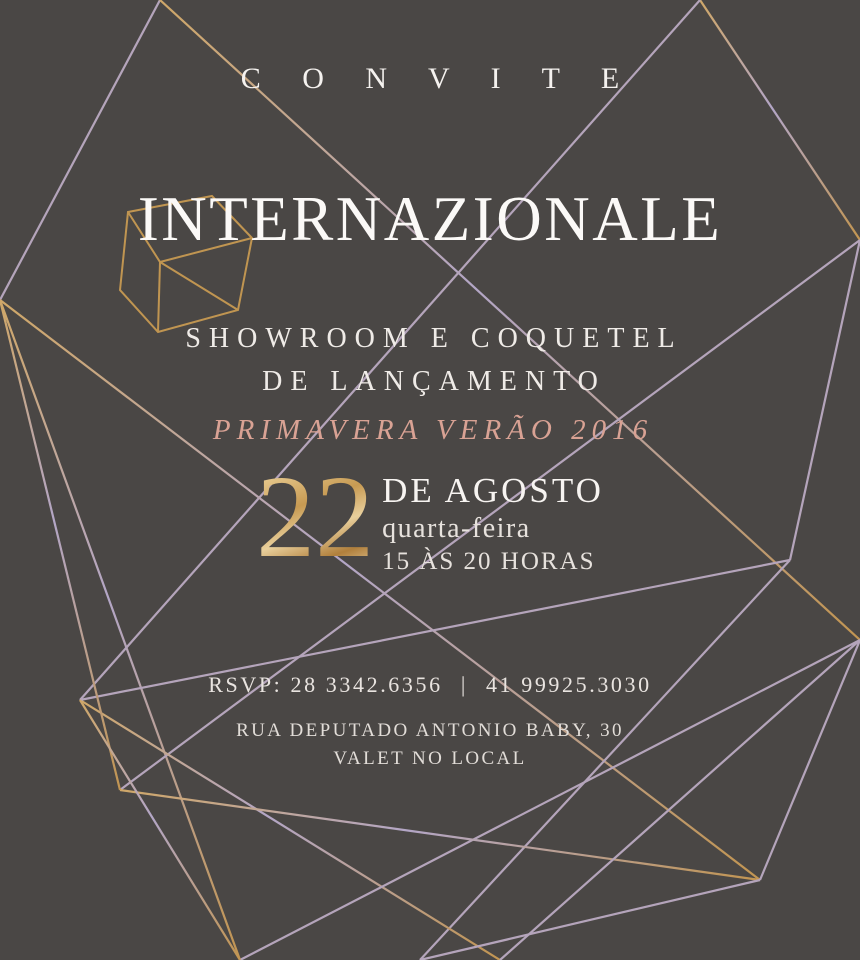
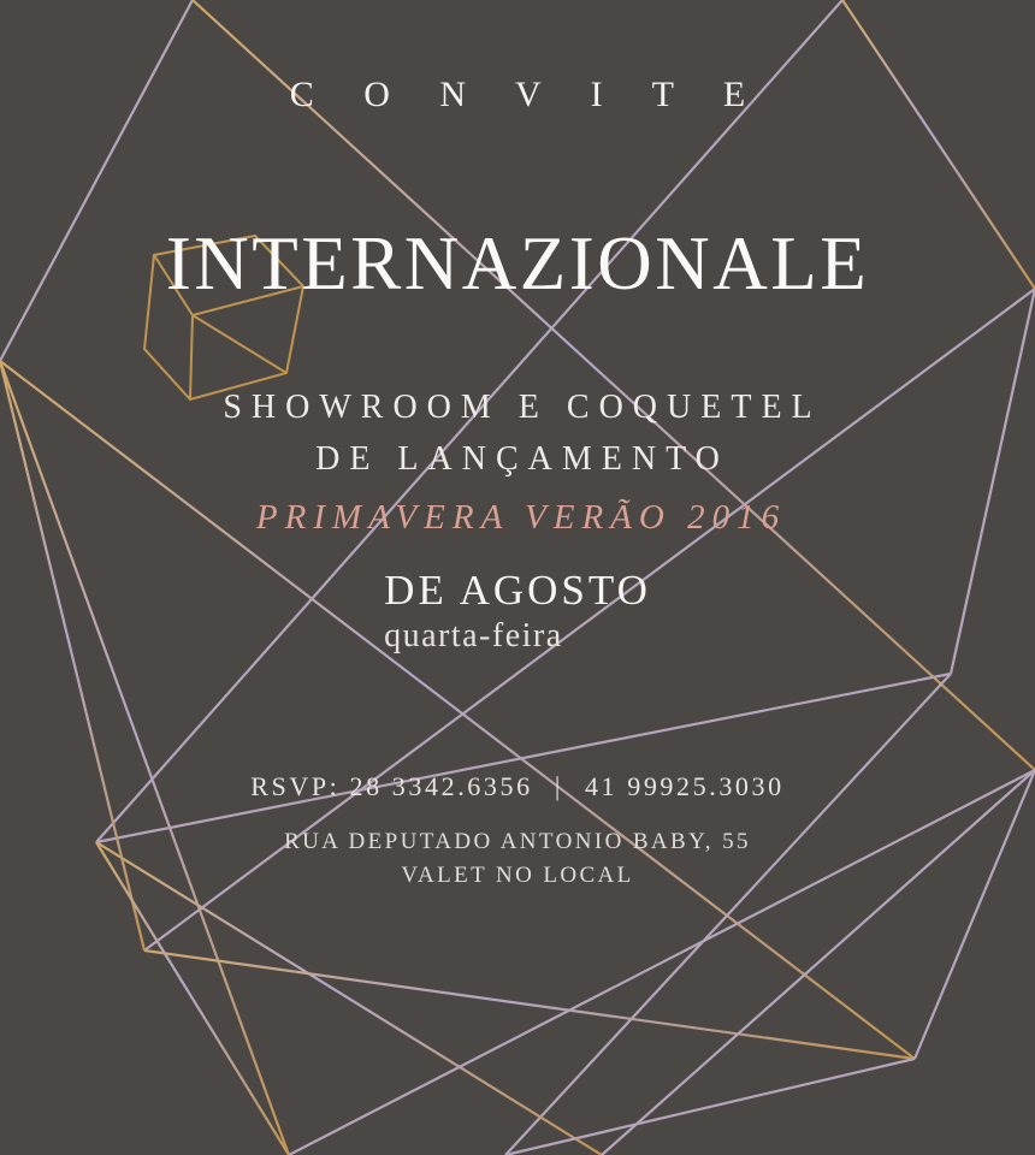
  C O N V I T E
  INTERNAZIONALE
  SHOWROOM E COQUETEL
  DE LANÇAMENTO
  PRIMAVERA VERÃO 2016
- 22
  DE AGOSTO
  quarta-feira
- 15 ÀS 20 HORAS
  RSVP: 28 3342.6356 | 41 99925.3030
- RUA DEPUTADO ANTONIO BABY, 30
+ RUA DEPUTADO ANTONIO BABY, 55
  VALET NO LOCAL
